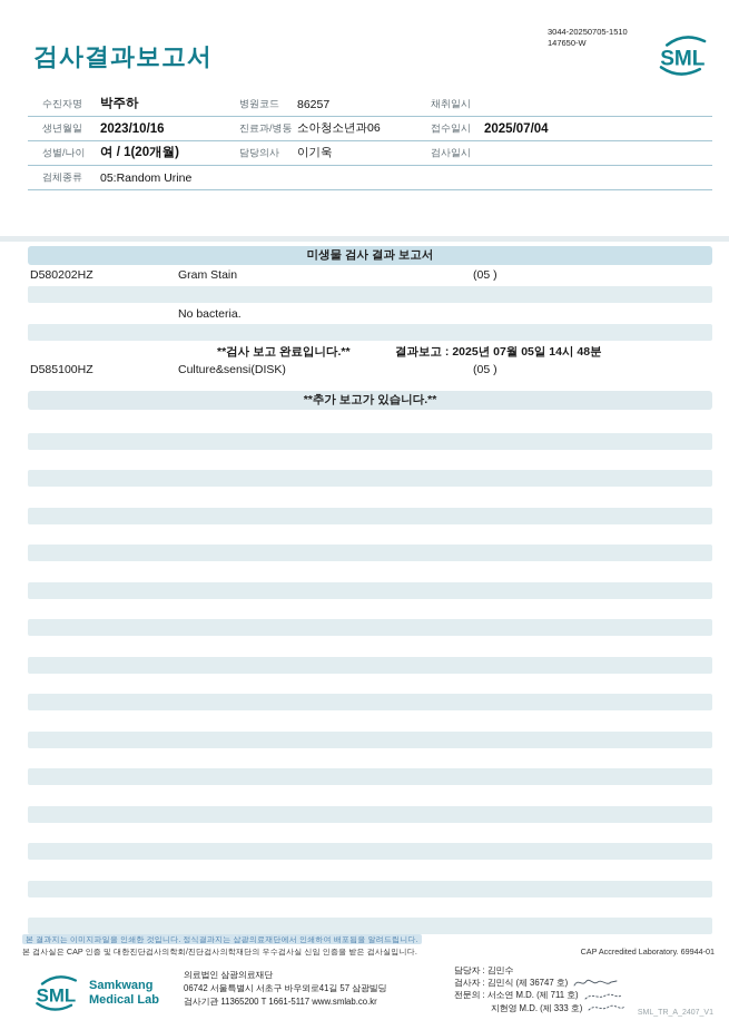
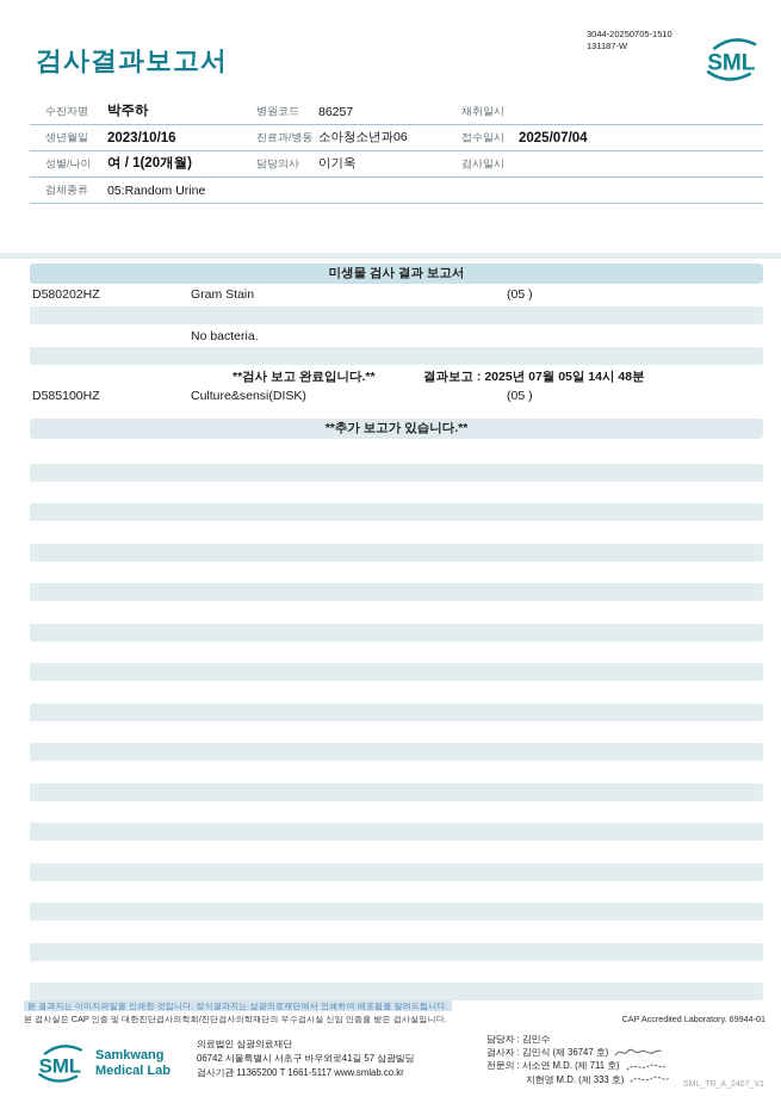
  검사결과보고서
  3044-20250705-1510
- 147650-W
+ 131187-W
  SML
  수진자명
  박주하
  병원코드
  86257
  채취일시
  생년월일
  2023/10/16
  진료과/병동
  소아청소년과06
  접수일시
  2025/07/04
  성별/나이
  여 / 1(20개월)
  담당의사
  이기욱
  검사일시
  검체종류
  05:Random Urine
  미생물 검사 결과 보고서
  D580202HZ
  Gram Stain
  (05 )
  No bacteria.
  **검사 보고 완료입니다.**
  결과보고 : 2025년 07월 05일 14시 48분
  D585100HZ
  Culture&sensi(DISK)
  (05 )
  **추가 보고가 있습니다.**
  본 결과지는 이미지파일을 인쇄한 것입니다. 정식결과지는 삼광의료재단에서 인쇄하여 배포됨을 알려드립니다.
  본 검사실은 CAP 인증 및 대한진단검사의학회/진단검사의학재단의 우수검사실 신임 인증을 받은 검사실입니다.
  CAP Accredited Laboratory. 69944-01
  SML
  Samkwang
  Medical Lab
  의료법인 삼광의료재단
  06742 서울특별시 서초구 바우뫼로41길 57 삼광빌딩
  검사기관 11365200 T 1661-5117 www.smlab.co.kr
  담당자 : 김민수
  검사자 : 김민식 (제 36747 호)
  전문의 : 서소연 M.D. (제 711 호)
  지현영 M.D. (제 333 호)
